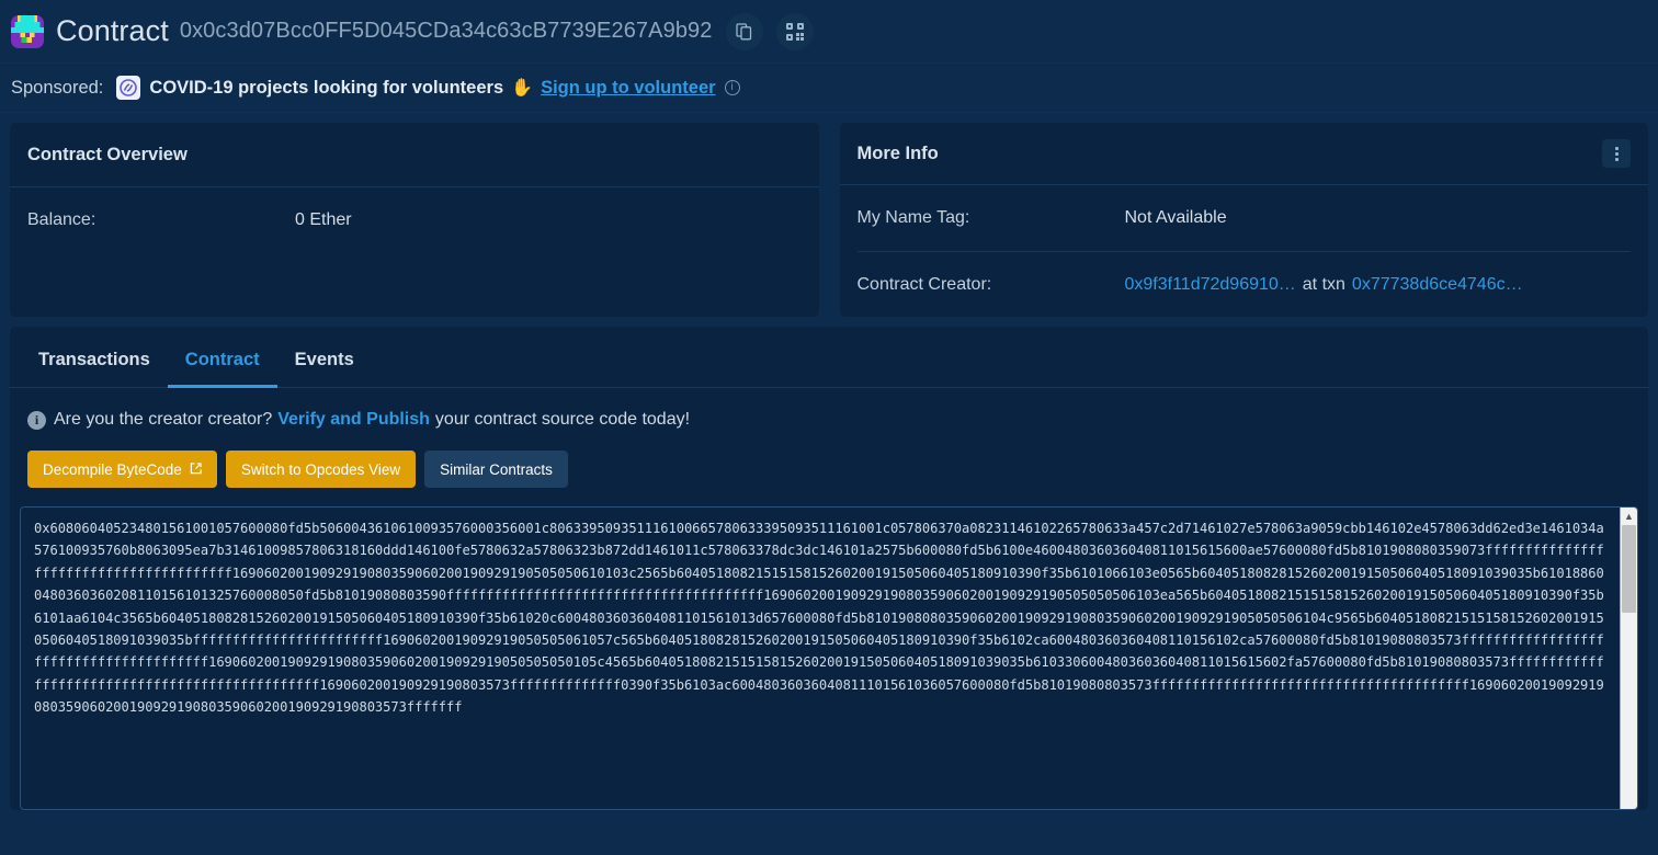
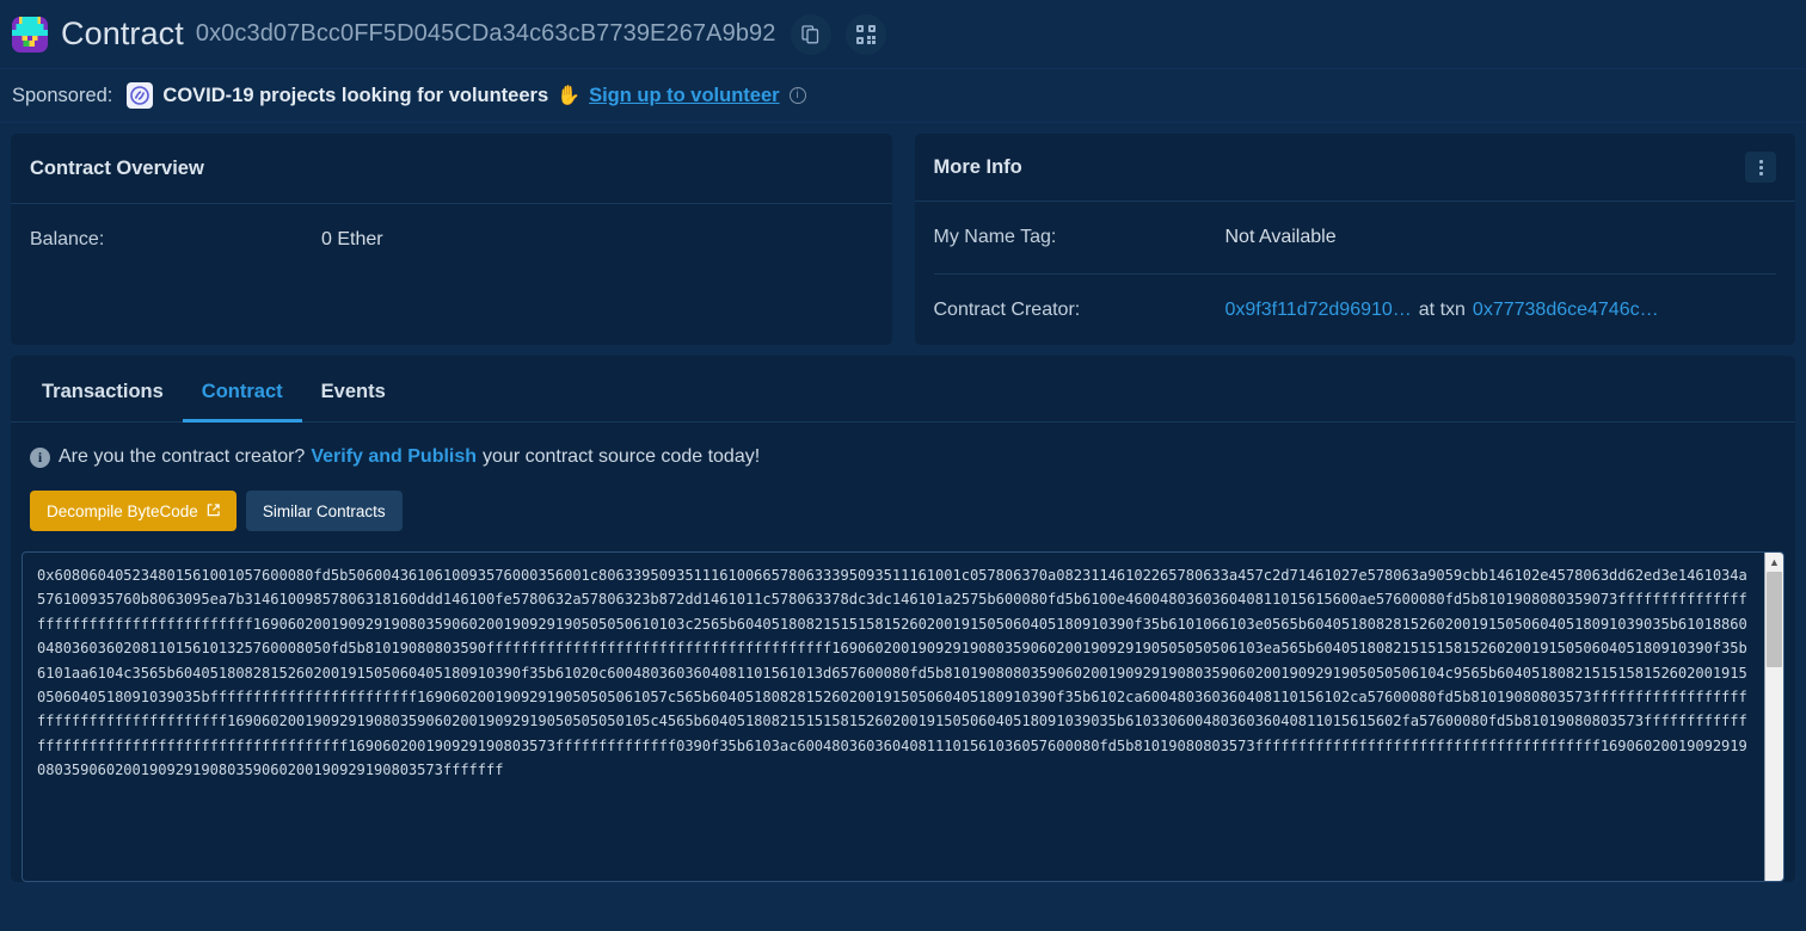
  Contract
  0x0c3d07Bcc0FF5D045CDa34c63cB7739E267A9b92
  Sponsored:
  COVID-19 projects looking for volunteers
  ✋
  Sign up to volunteer
  i
  Contract Overview
  Balance:
  0 Ether
  More Info
  My Name Tag:
  Not Available
  Contract Creator:
  0x9f3f11d72d96910… at txn 0x77738d6ce4746c…
  Transactions
  Contract
  Events
  i
- Are you the creator creator?
+ Are you the contract creator?
  Verify and Publish
  your contract source code today!
  Decompile ByteCode
- Switch to Opcodes View
  Similar Contracts
  0x608060405234801561001057600080fd5b5060043610610093576000356001c806339509351116100665780633395093511161001c057806370a08231146102265780633a457c2d71461027e578063a9059cbb146102e4578063dd62ed3e1461034a576100935760b8063095ea7b31461009857806318160ddd146100fe5780632a57806323b872dd1461011c578063378dc3dc146101a2575b600080fd5b6100e460048036036040811015615600ae57600080fd5b8101908080359073ffffffffffffffffffffffffffffffffffffffff16906020019092919080359060200190929190505050610103c2565b6040518082151515815260200191505060405180910390f35b6101066103e0565b604051808281526020019150506040518091039035b610188600480360360208110156101325760008050fd5b81019080803590ffffffffffffffffffffffffffffffffffffffff16906020019092919080359060200190929190505050506103ea565b6040518082151515815260200191505060405180910390f35b6101aa6104c3565b6040518082815260200191505060405180910390f35b61020c6004803603604081101561013d657600080fd5b8101908080359060200190929190803590602001909291905050506104c9565b604051808215151581526020019150506040518091039035bffffffffffffffffffffffff16906020019092919050505061057c565b6040518082815260200191505060405180910390f35b6102ca600480360360408110156102ca57600080fd5b81019080803573ffffffffffffffffffffffffffffffffffffffff1690602001909291908035906020019092919050505050105c4565b604051808215151581526020019150506040518091039035b61033060048036036040811015615602fa57600080fd5b81019080803573ffffffffffffffffffffffffffffffffffffffffffffffff169060200190929190803573ffffffffffffff0390f35b6103ac60048036036040811101561036057600080fd5b81019080803573ffffffffffffffffffffffffffffffffffffffff1690602001909291908035906020019092919080359060200190929190803573fffffff
  ▲
